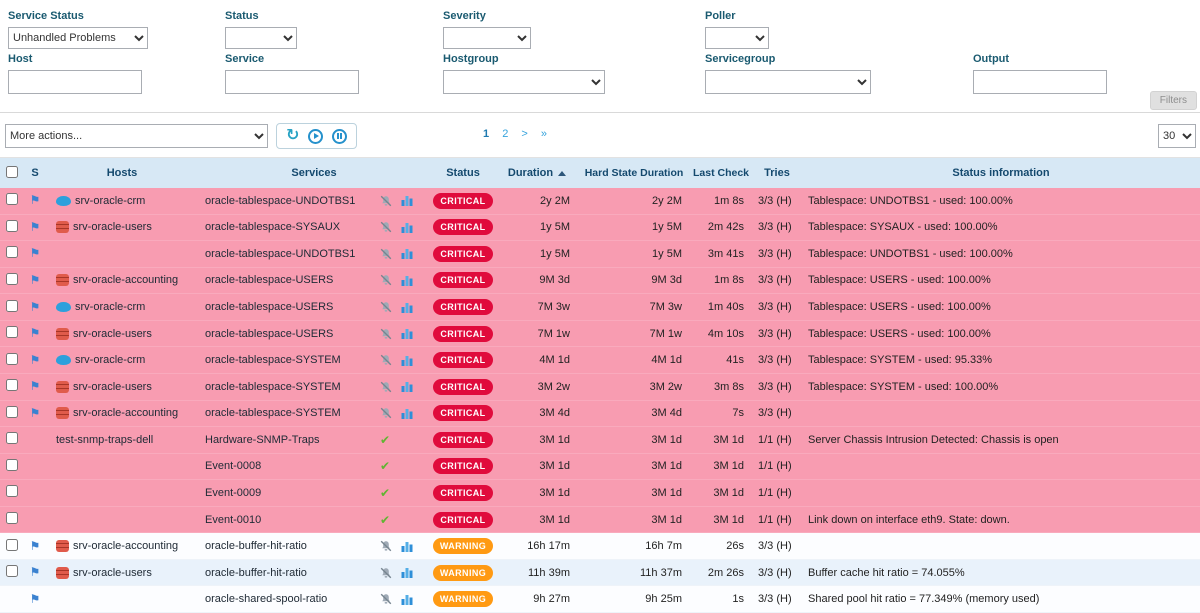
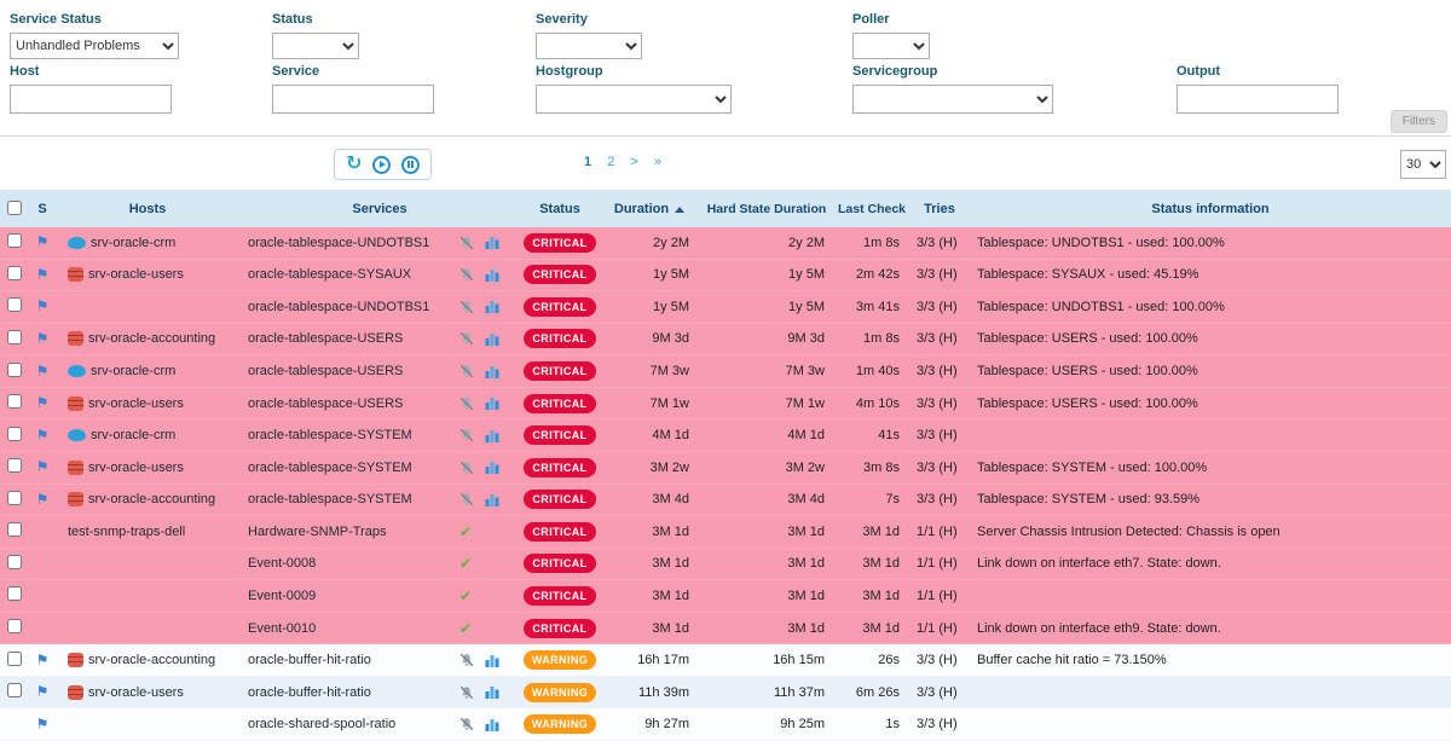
  Service Status
  Unhandled Problems
  Status
  Severity
  Poller
  Host
  Service
  Hostgroup
  Servicegroup
  Output
  Filters
- More actions...
  ↻
  1 2 > »
  30
  S
  Hosts
  Services
  Status
  Duration
  Hard State Duration
  Last Check
  Tries
  Status information
  ⚑
  srv-oracle-crm
  oracle-tablespace-UNDOTBS1
  CRITICAL
  2y 2M
  2y 2M
  1m 8s
  3/3 (H)
  Tablespace: UNDOTBS1 - used: 100.00%
  ⚑
  srv-oracle-users
  oracle-tablespace-SYSAUX
  CRITICAL
  1y 5M
  1y 5M
  2m 42s
  3/3 (H)
- Tablespace: SYSAUX - used: 100.00%
+ Tablespace: SYSAUX - used: 45.19%
  ⚑
  oracle-tablespace-UNDOTBS1
  CRITICAL
  1y 5M
  1y 5M
  3m 41s
  3/3 (H)
  Tablespace: UNDOTBS1 - used: 100.00%
  ⚑
  srv-oracle-accounting
  oracle-tablespace-USERS
  CRITICAL
  9M 3d
  9M 3d
  1m 8s
  3/3 (H)
  Tablespace: USERS - used: 100.00%
  ⚑
  srv-oracle-crm
  oracle-tablespace-USERS
  CRITICAL
  7M 3w
  7M 3w
  1m 40s
  3/3 (H)
  Tablespace: USERS - used: 100.00%
  ⚑
  srv-oracle-users
  oracle-tablespace-USERS
  CRITICAL
  7M 1w
  7M 1w
  4m 10s
  3/3 (H)
  Tablespace: USERS - used: 100.00%
  ⚑
  srv-oracle-crm
  oracle-tablespace-SYSTEM
  CRITICAL
  4M 1d
  4M 1d
  41s
  3/3 (H)
- Tablespace: SYSTEM - used: 95.33%
  ⚑
  srv-oracle-users
  oracle-tablespace-SYSTEM
  CRITICAL
  3M 2w
  3M 2w
  3m 8s
  3/3 (H)
  Tablespace: SYSTEM - used: 100.00%
  ⚑
  srv-oracle-accounting
  oracle-tablespace-SYSTEM
  CRITICAL
  3M 4d
  3M 4d
  7s
  3/3 (H)
+ Tablespace: SYSTEM - used: 93.59%
  test-snmp-traps-dell
  Hardware-SNMP-Traps
  ✔
  CRITICAL
  3M 1d
  3M 1d
  3M 1d
  1/1 (H)
  Server Chassis Intrusion Detected: Chassis is open
  Event-0008
  ✔
  CRITICAL
  3M 1d
  3M 1d
  3M 1d
  1/1 (H)
+ Link down on interface eth7. State: down.
  Event-0009
  ✔
  CRITICAL
  3M 1d
  3M 1d
  3M 1d
  1/1 (H)
  Event-0010
  ✔
  CRITICAL
  3M 1d
  3M 1d
  3M 1d
  1/1 (H)
  Link down on interface eth9. State: down.
  ⚑
  srv-oracle-accounting
  oracle-buffer-hit-ratio
  WARNING
  16h 17m
- 16h 7m
+ 16h 15m
  26s
  3/3 (H)
+ Buffer cache hit ratio = 73.150%
  ⚑
  srv-oracle-users
  oracle-buffer-hit-ratio
  WARNING
  11h 39m
  11h 37m
- 2m 26s
+ 6m 26s
  3/3 (H)
- Buffer cache hit ratio = 74.055%
  ⚑
  oracle-shared-spool-ratio
  WARNING
  9h 27m
  9h 25m
  1s
  3/3 (H)
- Shared pool hit ratio = 77.349% (memory used)
